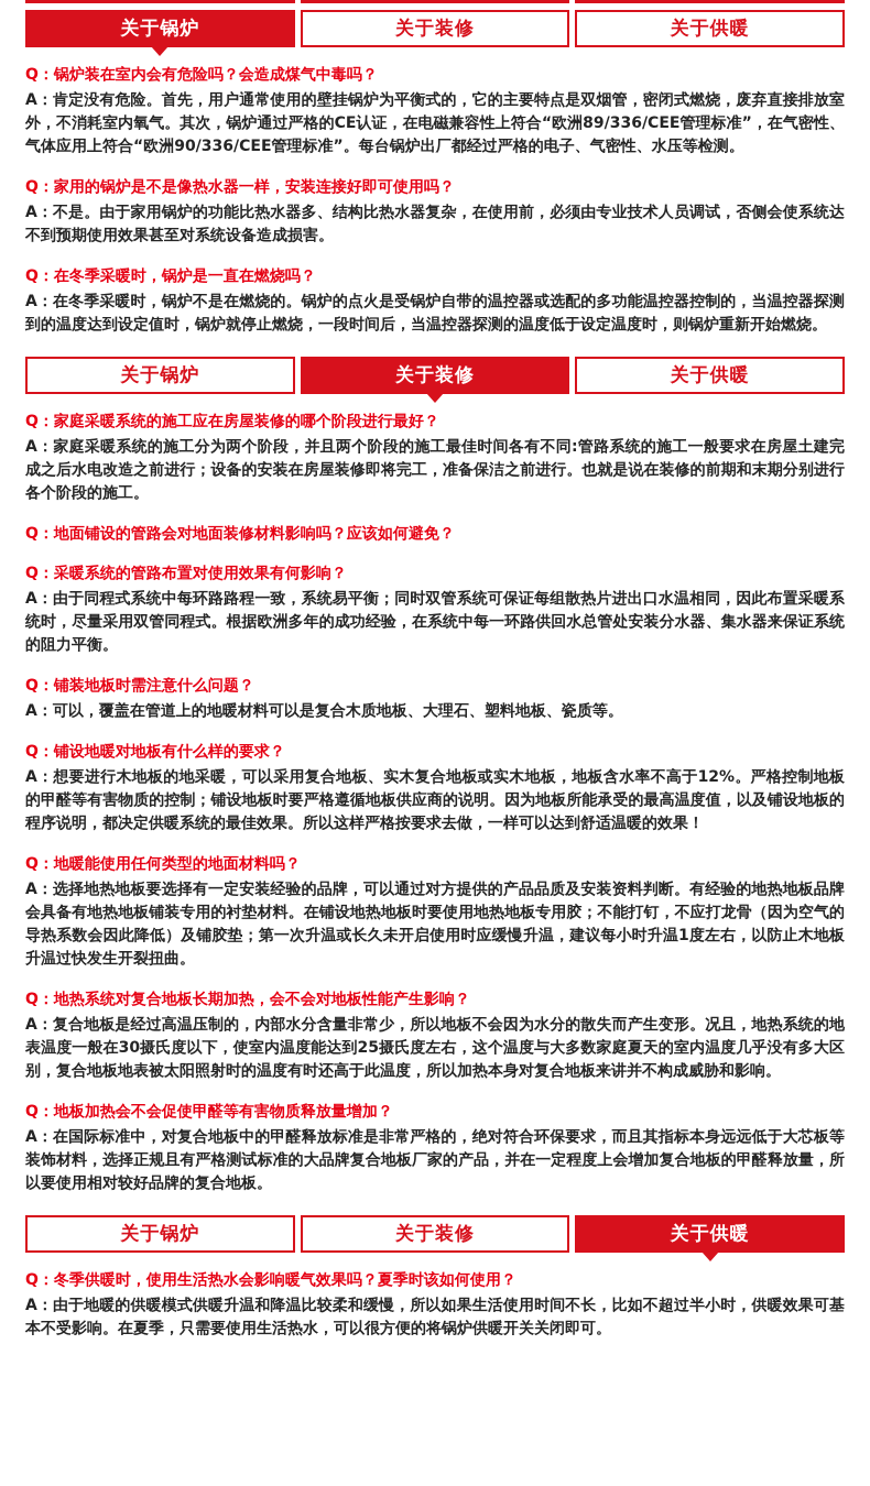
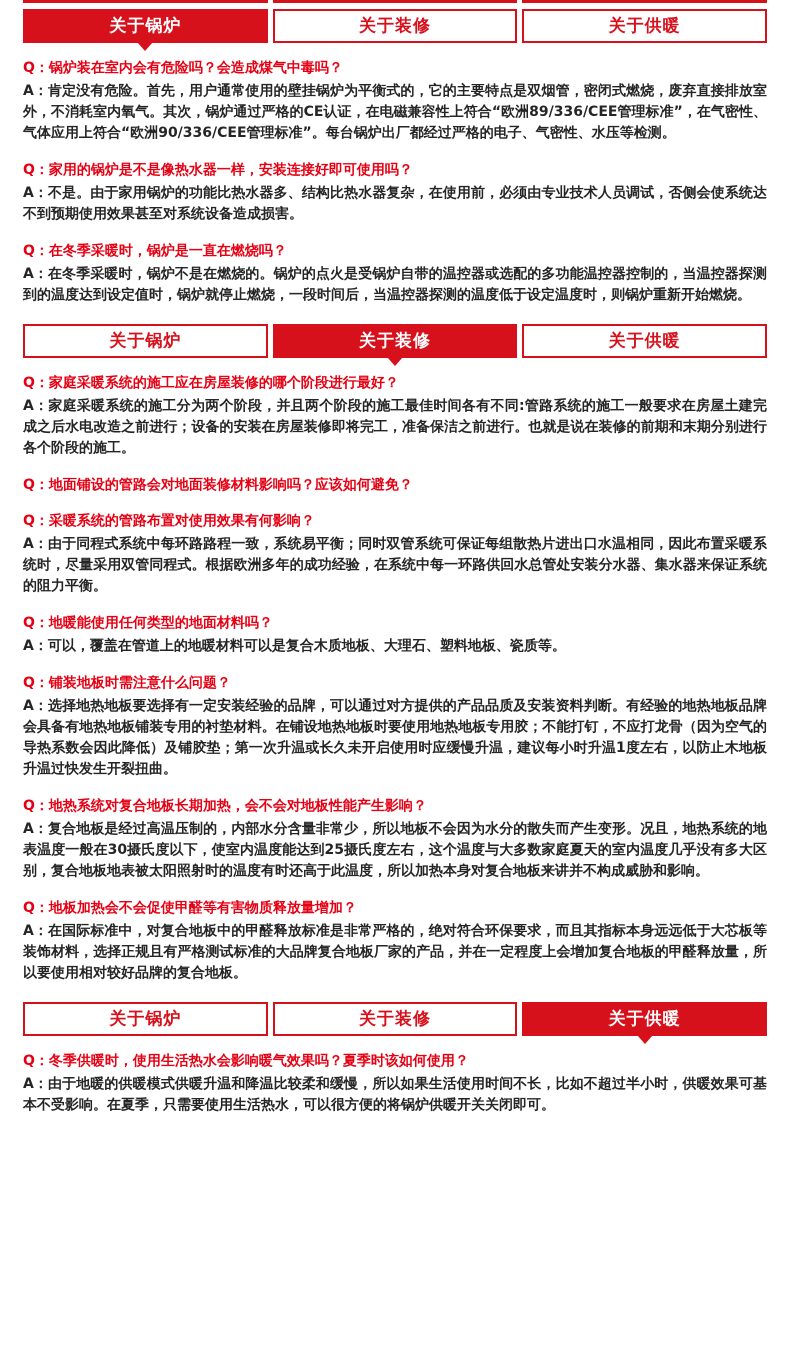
  关于锅炉
  关于装修
  关于供暖
  Q：锅炉装在室内会有危险吗？会造成煤气中毒吗？
  A：肯定没有危险。首先，用户通常使用的壁挂锅炉为平衡式的，它的主要特点是双烟管，密闭式燃烧，废弃直接排放室外，不消耗室内氧气。其次，锅炉通过严格的CE认证，在电磁兼容性上符合“欧洲89/336/CEE管理标准”，在气密性、气体应用上符合“欧洲90/336/CEE管理标准”。每台锅炉出厂都经过严格的电子、气密性、水压等检测。
  Q：家用的锅炉是不是像热水器一样，安装连接好即可使用吗？
  A：不是。由于家用锅炉的功能比热水器多、结构比热水器复杂，在使用前，必须由专业技术人员调试，否侧会使系统达不到预期使用效果甚至对系统设备造成损害。
  Q：在冬季采暖时，锅炉是一直在燃烧吗？
  A：在冬季采暖时，锅炉不是在燃烧的。锅炉的点火是受锅炉自带的温控器或选配的多功能温控器控制的，当温控器探测到的温度达到设定值时，锅炉就停止燃烧，一段时间后，当温控器探测的温度低于设定温度时，则锅炉重新开始燃烧。
  关于锅炉
  关于装修
  关于供暖
  Q：家庭采暖系统的施工应在房屋装修的哪个阶段进行最好？
  A：家庭采暖系统的施工分为两个阶段，并且两个阶段的施工最佳时间各有不同:管路系统的施工一般要求在房屋土建完成之后水电改造之前进行；设备的安装在房屋装修即将完工，准备保洁之前进行。也就是说在装修的前期和末期分别进行各个阶段的施工。
  Q：地面铺设的管路会对地面装修材料影响吗？应该如何避免？
  Q：采暖系统的管路布置对使用效果有何影响？
  A：由于同程式系统中每环路路程一致，系统易平衡；同时双管系统可保证每组散热片进出口水温相同，因此布置采暖系统时，尽量采用双管同程式。根据欧洲多年的成功经验，在系统中每一环路供回水总管处安装分水器、集水器来保证系统的阻力平衡。
- Q：铺装地板时需注意什么问题？
+ Q：地暖能使用任何类型的地面材料吗？
  A：可以，覆盖在管道上的地暖材料可以是复合木质地板、大理石、塑料地板、瓷质等。
- Q：铺设地暖对地板有什么样的要求？
- A：想要进行木地板的地采暖，可以采用复合地板、实木复合地板或实木地板，地板含水率不高于12%。严格控制地板的甲醛等有害物质的控制；铺设地板时要严格遵循地板供应商的说明。因为地板所能承受的最高温度值，以及铺设地板的程序说明，都决定供暖系统的最佳效果。所以这样严格按要求去做，一样可以达到舒适温暖的效果！
- Q：地暖能使用任何类型的地面材料吗？
+ Q：铺装地板时需注意什么问题？
  A：选择地热地板要选择有一定安装经验的品牌，可以通过对方提供的产品品质及安装资料判断。有经验的地热地板品牌会具备有地热地板铺装专用的衬垫材料。在铺设地热地板时要使用地热地板专用胶；不能打钉，不应打龙骨（因为空气的导热系数会因此降低）及铺胶垫；第一次升温或长久未开启使用时应缓慢升温，建议每小时升温1度左右，以防止木地板升温过快发生开裂扭曲。
  Q：地热系统对复合地板长期加热，会不会对地板性能产生影响？
  A：复合地板是经过高温压制的，内部水分含量非常少，所以地板不会因为水分的散失而产生变形。况且，地热系统的地表温度一般在30摄氏度以下，使室内温度能达到25摄氏度左右，这个温度与大多数家庭夏天的室内温度几乎没有多大区别，复合地板地表被太阳照射时的温度有时还高于此温度，所以加热本身对复合地板来讲并不构成威胁和影响。
  Q：地板加热会不会促使甲醛等有害物质释放量增加？
  A：在国际标准中，对复合地板中的甲醛释放标准是非常严格的，绝对符合环保要求，而且其指标本身远远低于大芯板等装饰材料，选择正规且有严格测试标准的大品牌复合地板厂家的产品，并在一定程度上会增加复合地板的甲醛释放量，所以要使用相对较好品牌的复合地板。
  关于锅炉
  关于装修
  关于供暖
  Q：冬季供暖时，使用生活热水会影响暖气效果吗？夏季时该如何使用？
  A：由于地暖的供暖模式供暖升温和降温比较柔和缓慢，所以如果生活使用时间不长，比如不超过半小时，供暖效果可基本不受影响。在夏季，只需要使用生活热水，可以很方便的将锅炉供暖开关关闭即可。
